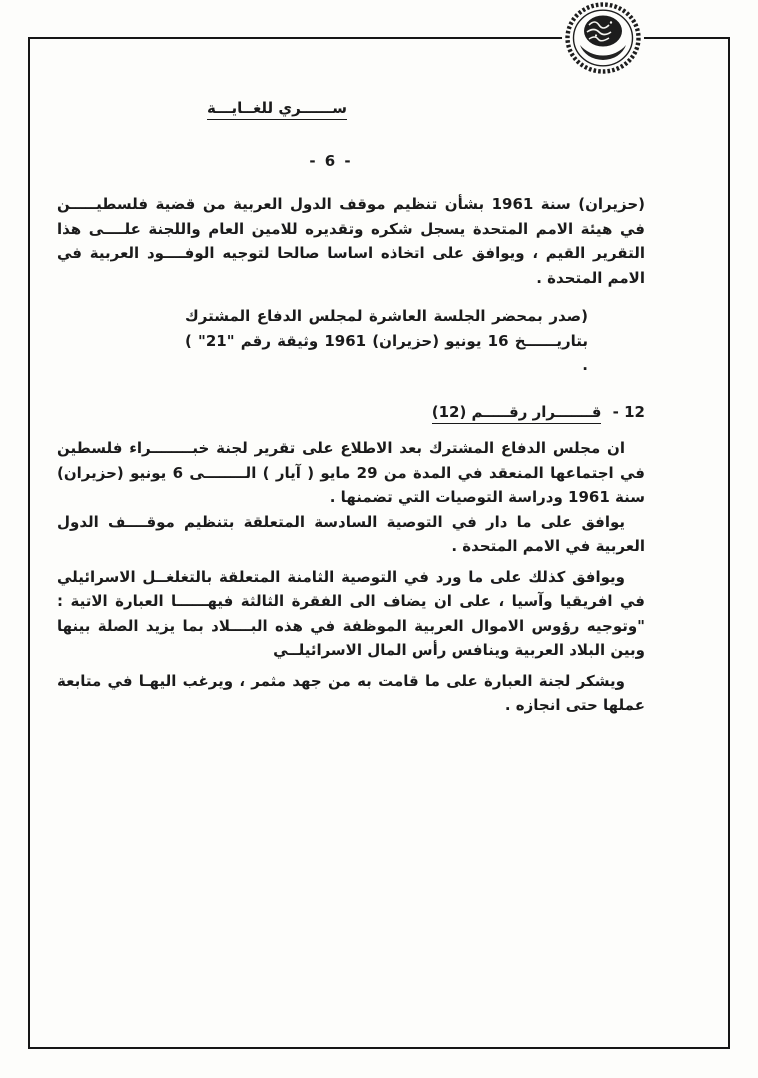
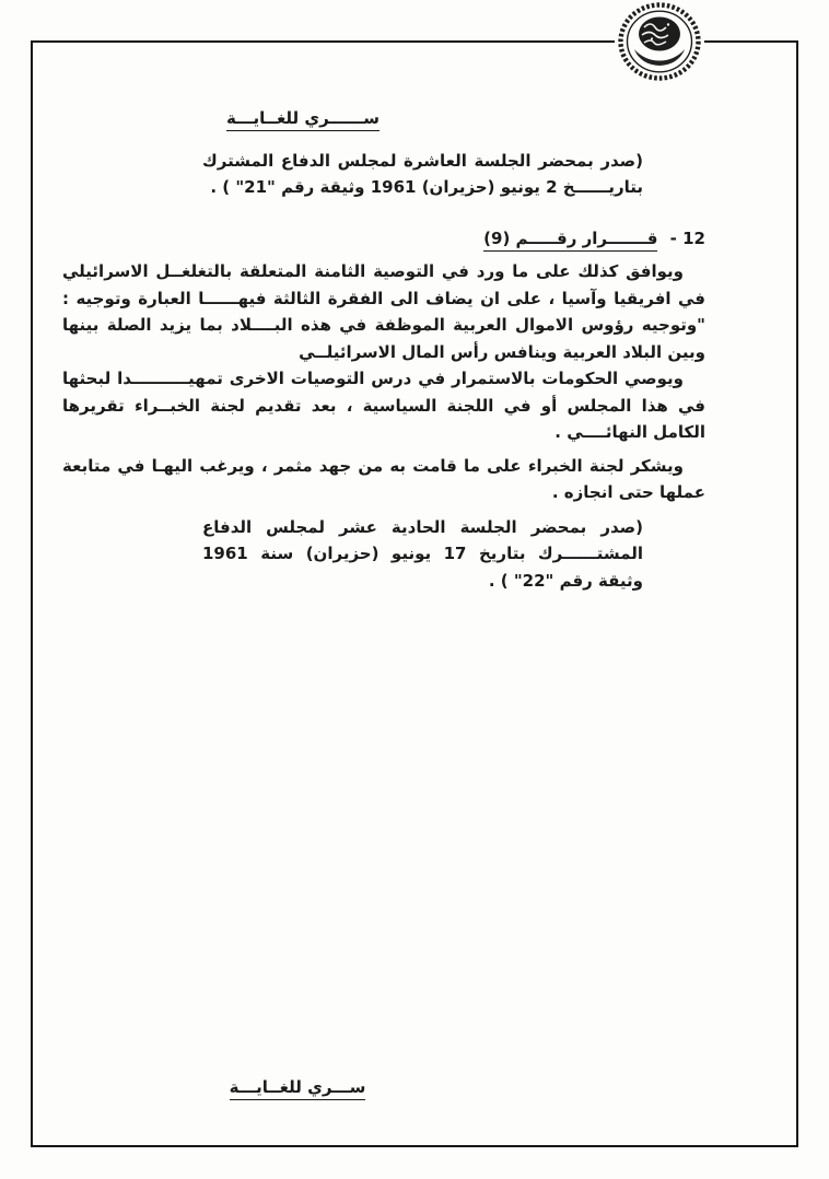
  ســــــري للغــايـــة
- - 6 -
- (حزيران) سنة 1961 بشأن تنظيم موقف الدول العربية من قضية فلسطيـــــن في هيئة الامم المتحدة يسجل شكره وتقديره للامين العام واللجنة علــــى هذا التقرير القيم ، ويوافق على اتخاذه اساسا صالحا لتوجيه الوفــــود العربية في الامم المتحدة .
- (صدر بمحضر الجلسة العاشرة لمجلس الدفاع المشترك بتاريــــــخ 16 يونيو (حزيران) 1961 وثيقة رقم "21" ) .
+ (صدر بمحضر الجلسة العاشرة لمجلس الدفاع المشترك بتاريــــــخ 2 يونيو (حزيران) 1961 وثيقة رقم "21" ) .
- 12 - قـــــــرار رقـــــم (12)
+ 12 - قـــــــرار رقـــــم (9)
- ان مجلس الدفاع المشترك بعد الاطلاع على تقرير لجنة خبــــــــراء فلسطين في اجتماعها المنعقد في المدة من 29 مايو ( آيار ) الــــــــى 6 يونيو (حزيران) سنة 1961 ودراسة التوصيات التي تضمنها .
- يوافق على ما دار في التوصية السادسة المتعلقة بتنظيم موقــــف الدول العربية في الامم المتحدة .
- ويوافق كذلك على ما ورد في التوصية الثامنة المتعلقة بالتغلغــل الاسرائيلي في افريقيا وآسيا ، على ان يضاف الى الفقرة الثالثة فيهــــــا العبارة الاتية : "وتوجيه رؤوس الاموال العربية الموظفة في هذه البــــلاد بما يزيد الصلة بينها وبين البلاد العربية وينافس رأس المال الاسرائيلــي
+ ويوافق كذلك على ما ورد في التوصية الثامنة المتعلقة بالتغلغــل الاسرائيلي في افريقيا وآسيا ، على ان يضاف الى الفقرة الثالثة فيهــــــا العبارة وتوجيه : "وتوجيه رؤوس الاموال العربية الموظفة في هذه البــــلاد بما يزيد الصلة بينها وبين البلاد العربية وينافس رأس المال الاسرائيلــي
+ ويوصي الحكومات بالاستمرار في درس التوصيات الاخرى تمهيــــــــــدا لبحثها في هذا المجلس أو في اللجنة السياسية ، بعد تقديم لجنة الخبــراء تقريرها الكامل النهائــــي .
- ويشكر لجنة العبارة على ما قامت به من جهد مثمر ، ويرغب اليهـا في متابعة عملها حتى انجازه .
+ ويشكر لجنة الخبراء على ما قامت به من جهد مثمر ، ويرغب اليهـا في متابعة عملها حتى انجازه .
+ (صدر بمحضر الجلسة الحادية عشر لمجلس الدفاع المشتــــــرك بتاريخ 17 يونيو (حزيران) سنة 1961 وثيقة رقم "22" ) .
+ ســـري للغــايـــة
